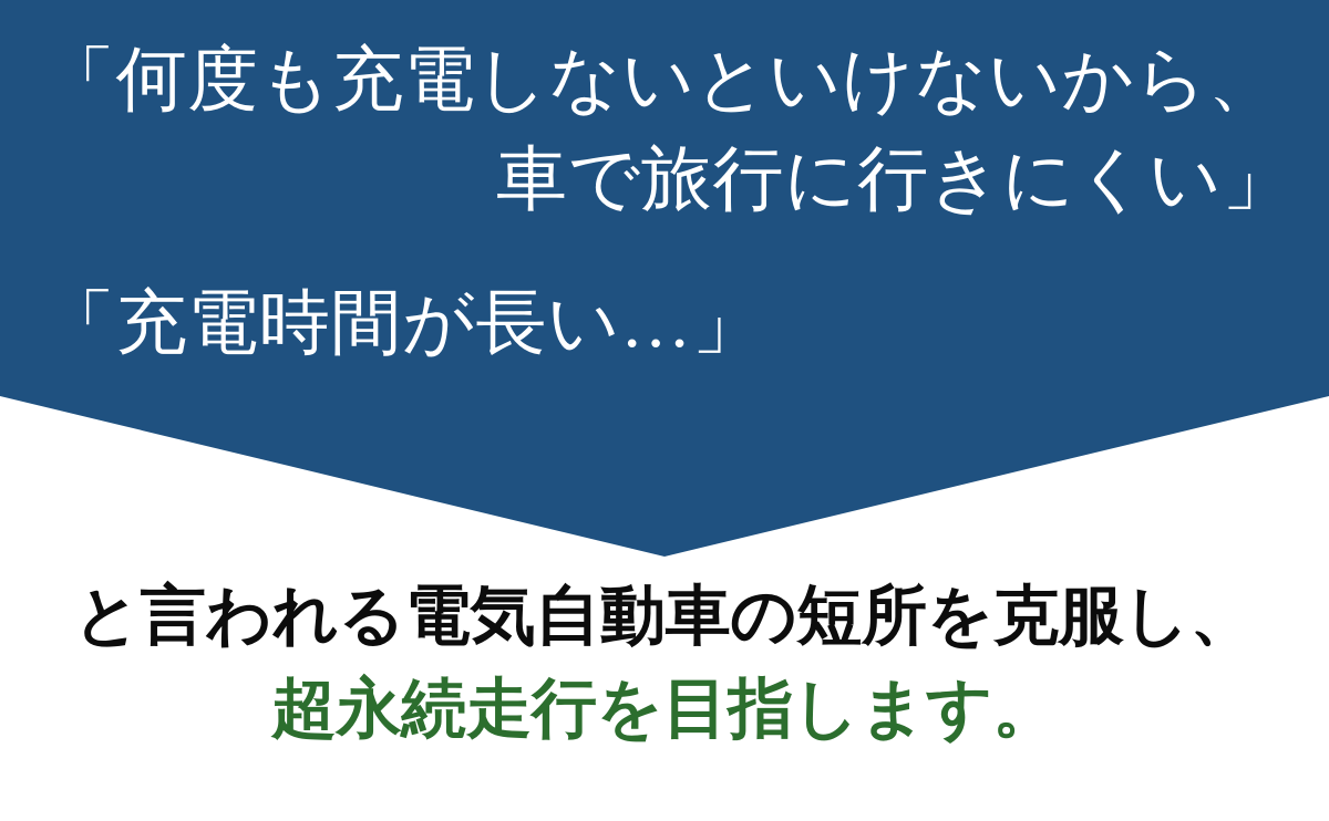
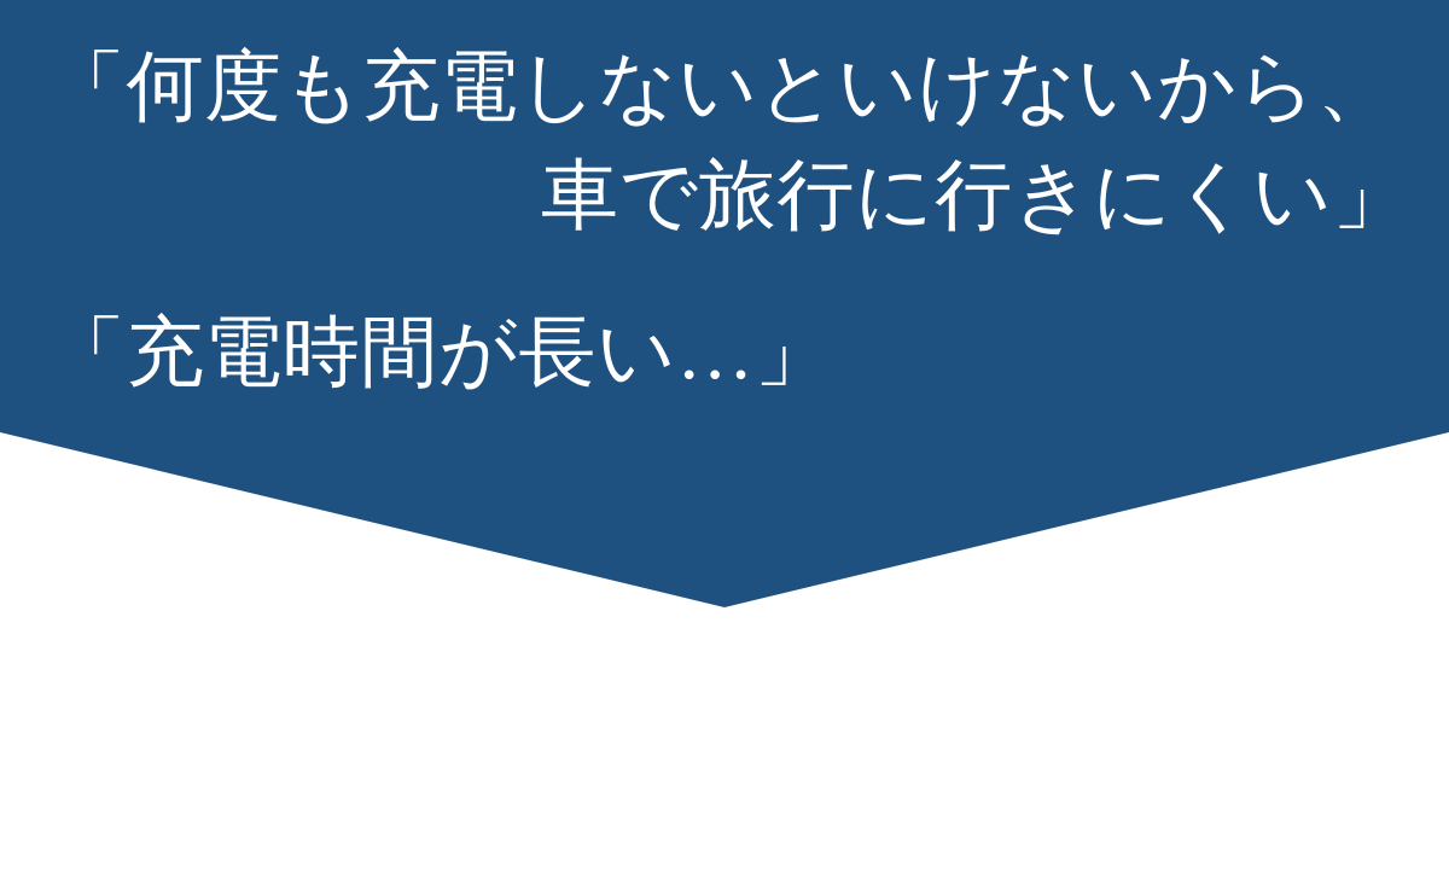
  「何度も充電しないといけないから、
  車で旅行に行きにくい」
  「充電時間が長い…」
- と言われる電気自動車の短所を克服し、
- 超永続走行を目指します。
